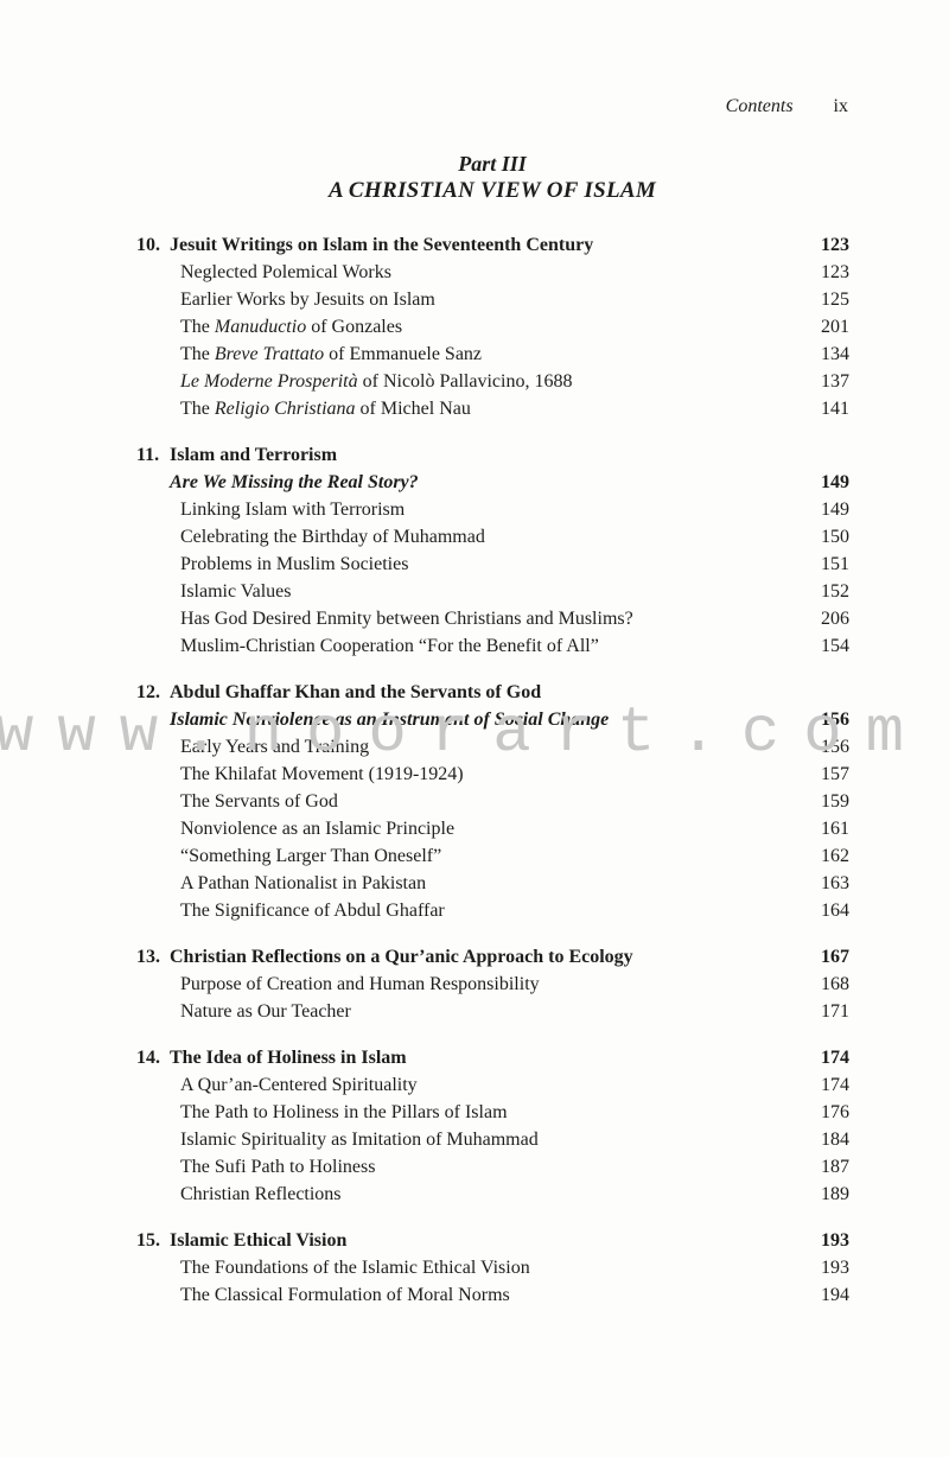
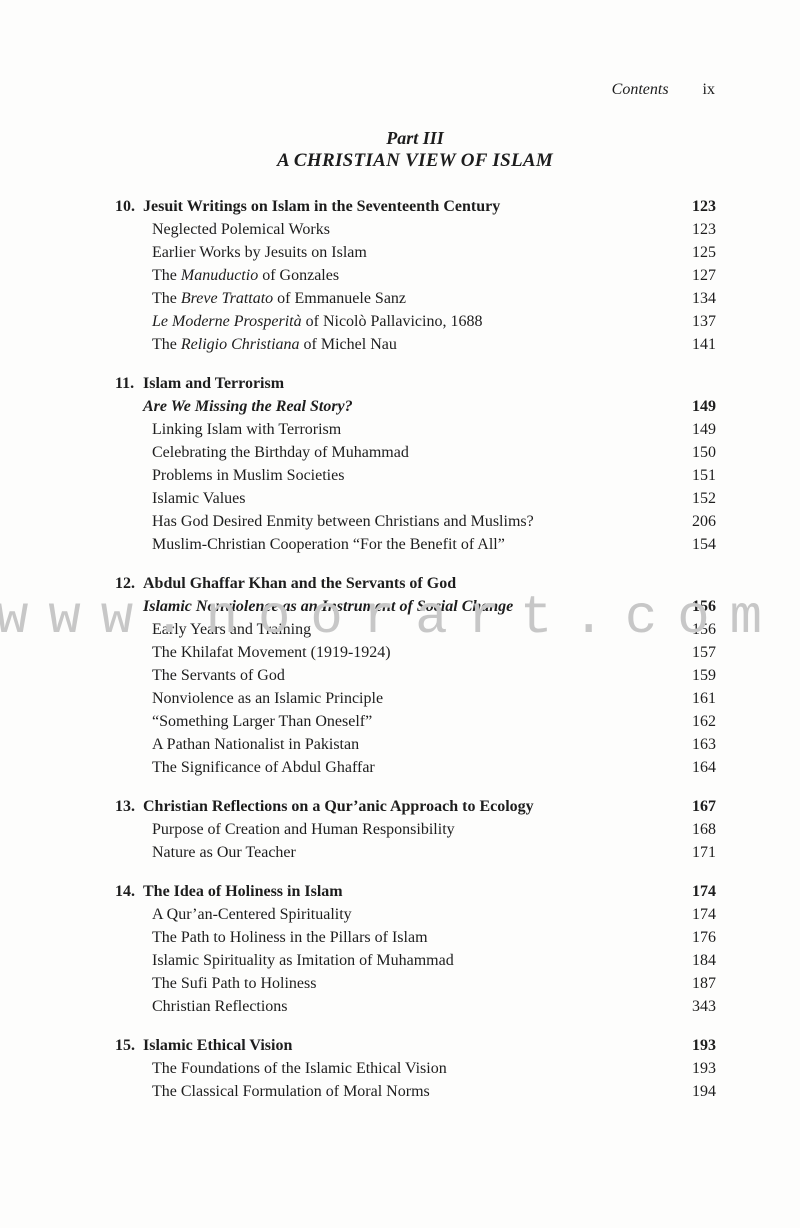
  Contents ix
  Part III
  A CHRISTIAN VIEW OF ISLAM
  10.
  Jesuit Writings on Islam in the Seventeenth Century
  123
  Neglected Polemical Works
  123
  Earlier Works by Jesuits on Islam
  125
  The Manuductio of Gonzales
- 201
+ 127
  The Breve Trattato of Emmanuele Sanz
  134
  Le Moderne Prosperità of Nicolò Pallavicino, 1688
  137
  The Religio Christiana of Michel Nau
  141
  11.
  Islam and Terrorism
  Are We Missing the Real Story?
  149
  Linking Islam with Terrorism
  149
  Celebrating the Birthday of Muhammad
  150
  Problems in Muslim Societies
  151
  Islamic Values
  152
  Has God Desired Enmity between Christians and Muslims?
  206
  Muslim-Christian Cooperation “For the Benefit of All”
  154
  12.
  Abdul Ghaffar Khan and the Servants of God
  Islamic Nonviolence as an Instrument of Social Change
  156
  Early Years and Training
  156
  The Khilafat Movement (1919-1924)
  157
  The Servants of God
  159
  Nonviolence as an Islamic Principle
  161
  “Something Larger Than Oneself”
  162
  A Pathan Nationalist in Pakistan
  163
  The Significance of Abdul Ghaffar
  164
  13.
  Christian Reflections on a Qur’anic Approach to Ecology
  167
  Purpose of Creation and Human Responsibility
  168
  Nature as Our Teacher
  171
  14.
  The Idea of Holiness in Islam
  174
  A Qur’an-Centered Spirituality
  174
  The Path to Holiness in the Pillars of Islam
  176
  Islamic Spirituality as Imitation of Muhammad
  184
  The Sufi Path to Holiness
  187
  Christian Reflections
- 189
+ 343
  15.
  Islamic Ethical Vision
  193
  The Foundations of the Islamic Ethical Vision
  193
  The Classical Formulation of Moral Norms
  194
  www.noorart.com
